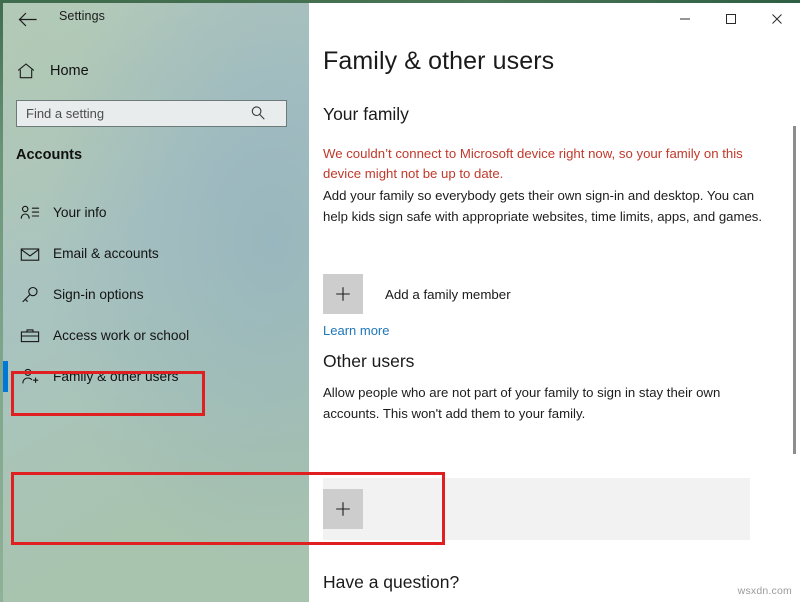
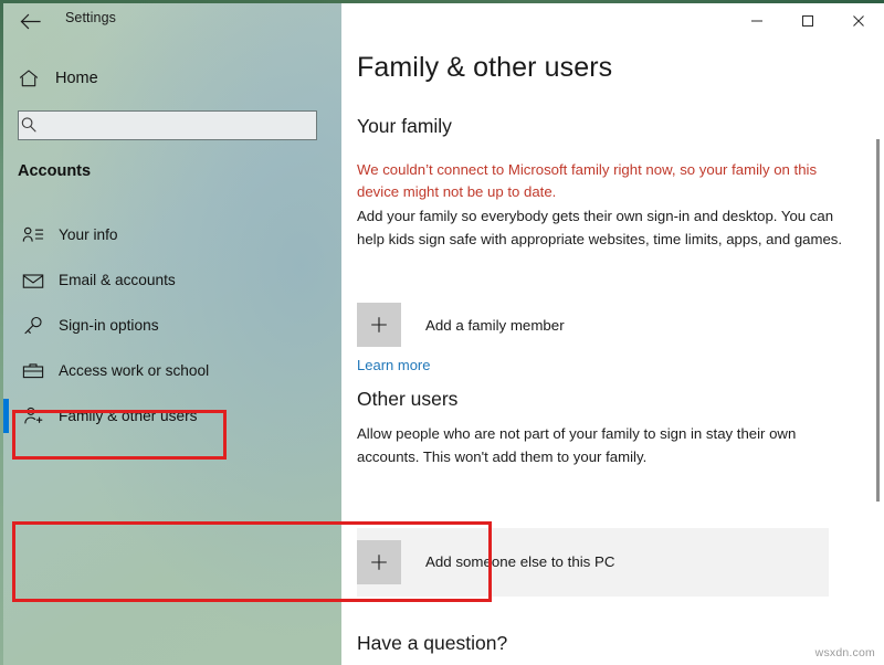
  Settings
  Home
- Find a setting
  Accounts
  Your info
  Email & accounts
  Sign-in options
  Access work or school
  Family & other users
  Family & other users
  Your family
- We couldn’t connect to Microsoft device right now, so your family on this device might not be up to date.
+ We couldn’t connect to Microsoft family right now, so your family on this device might not be up to date.
  Add your family so everybody gets their own sign-in and desktop. You can help kids sign safe with appropriate websites, time limits, apps, and games.
  Add a family member
  Learn more
  Other users
  Allow people who are not part of your family to sign in stay their own accounts. This won't add them to your family.
+ Add someone else to this PC
  Have a question?
  wsxdn.com
